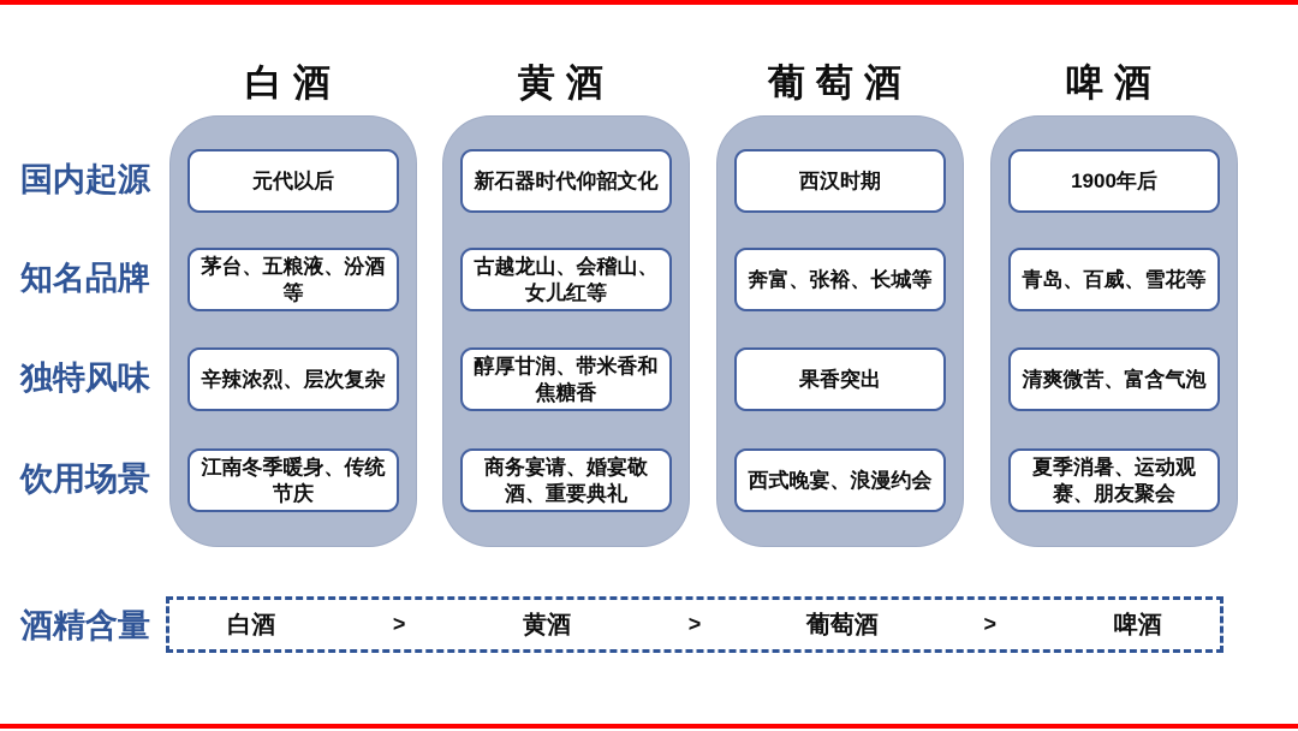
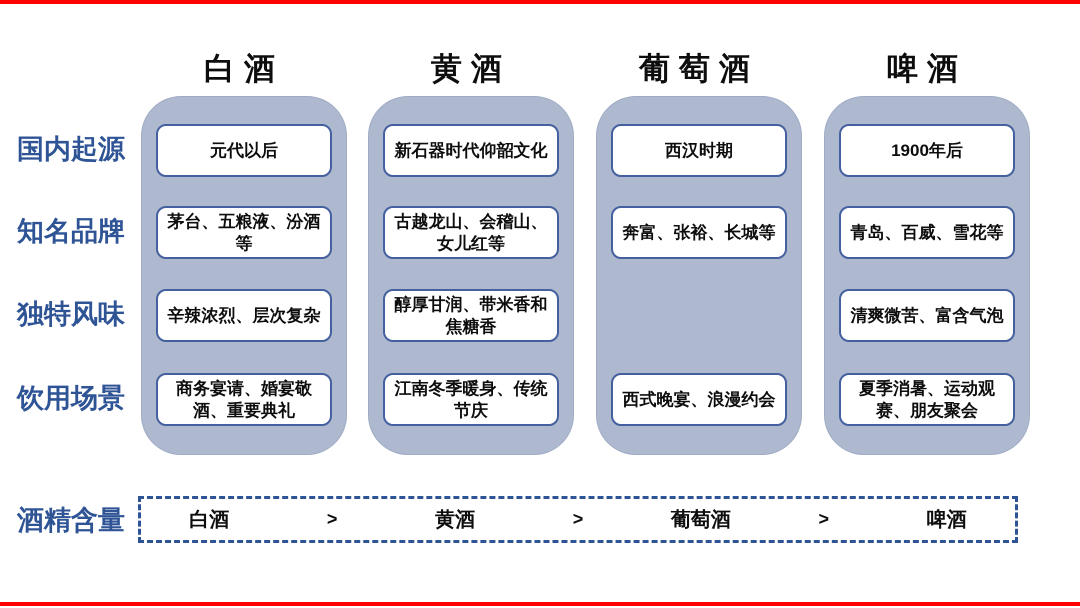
  白酒
  黄酒
  葡萄酒
  啤酒
  国内起源
  知名品牌
  独特风味
  饮用场景
  元代以后
  茅台、五粮液、汾酒等
  辛辣浓烈、层次复杂
- 江南冬季暖身、传统节庆
+ 商务宴请、婚宴敬酒、重要典礼
  新石器时代仰韶文化
  古越龙山、会稽山、女儿红等
  醇厚甘润、带米香和焦糖香
- 商务宴请、婚宴敬酒、重要典礼
+ 江南冬季暖身、传统节庆
  西汉时期
  奔富、张裕、长城等
- 果香突出
  西式晚宴、浪漫约会
  1900年后
  青岛、百威、雪花等
  清爽微苦、富含气泡
  夏季消暑、运动观赛、朋友聚会
  酒精含量
  白酒
  >
  黄酒
  >
  葡萄酒
  >
  啤酒
